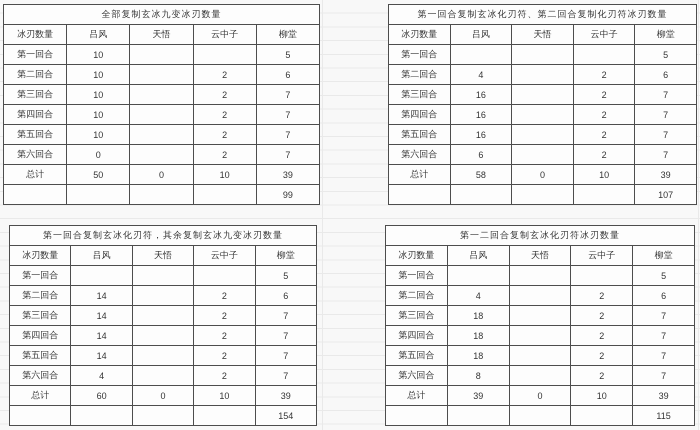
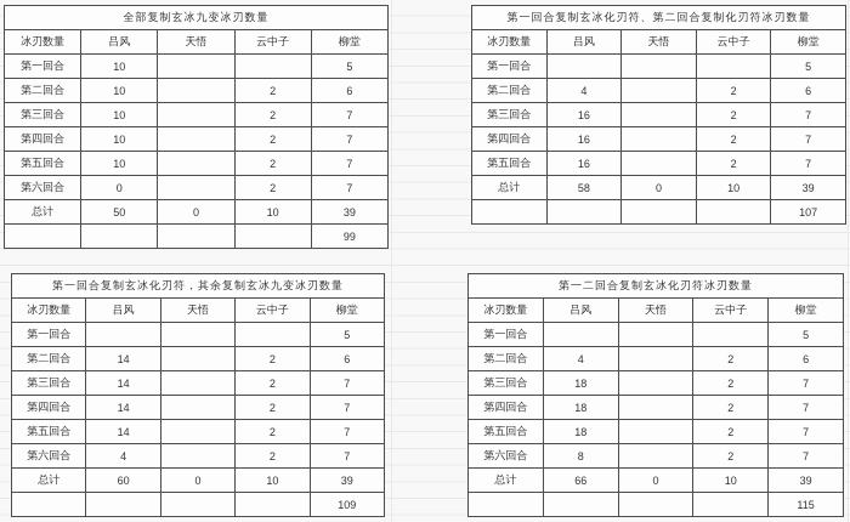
  全部复制玄冰九变冰刃数量
  冰刃数量	吕风	天悟	云中子	柳堂
  第一回合	10			5
  第二回合	10		2	6
  第三回合	10		2	7
  第四回合	10		2	7
  第五回合	10		2	7
  第六回合	0		2	7
  总计	50	0	10	39
  				99
  第一回合复制玄冰化刃符、第二回合复制化刃符冰刃数量
  冰刃数量	吕风	天悟	云中子	柳堂
  第一回合				5
  第二回合	4		2	6
  第三回合	16		2	7
  第四回合	16		2	7
  第五回合	16		2	7
- 第六回合	6		2	7
  总计	58	0	10	39
  				107
  第一回合复制玄冰化刃符，其余复制玄冰九变冰刃数量
  冰刃数量	吕风	天悟	云中子	柳堂
  第一回合				5
  第二回合	14		2	6
  第三回合	14		2	7
  第四回合	14		2	7
  第五回合	14		2	7
  第六回合	4		2	7
  总计	60	0	10	39
- 				154
+ 				109
  第一二回合复制玄冰化刃符冰刃数量
  冰刃数量	吕风	天悟	云中子	柳堂
  第一回合				5
  第二回合	4		2	6
  第三回合	18		2	7
  第四回合	18		2	7
  第五回合	18		2	7
  第六回合	8		2	7
- 总计	39	0	10	39
+ 总计	66	0	10	39
  				115
